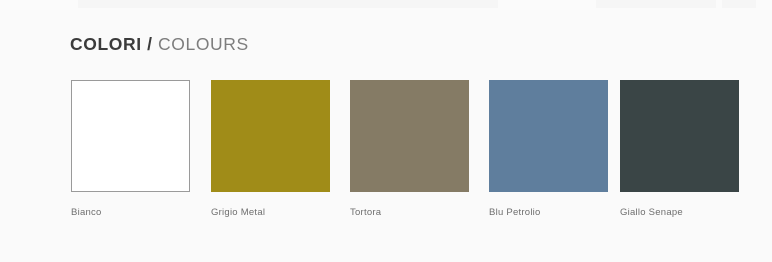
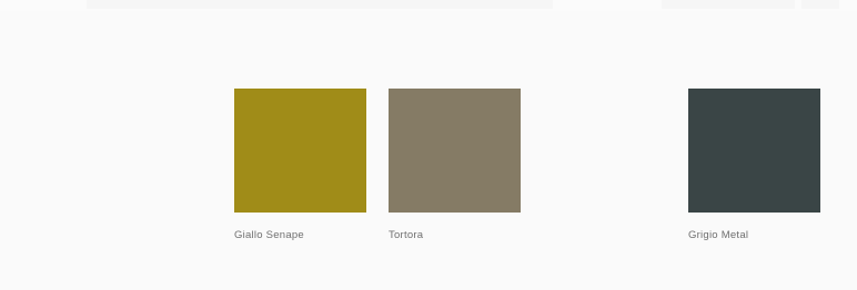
- COLORI / COLOURS
- Bianco
- Grigio Metal
+ Giallo Senape
  Tortora
- Blu Petrolio
- Giallo Senape
+ Grigio Metal
